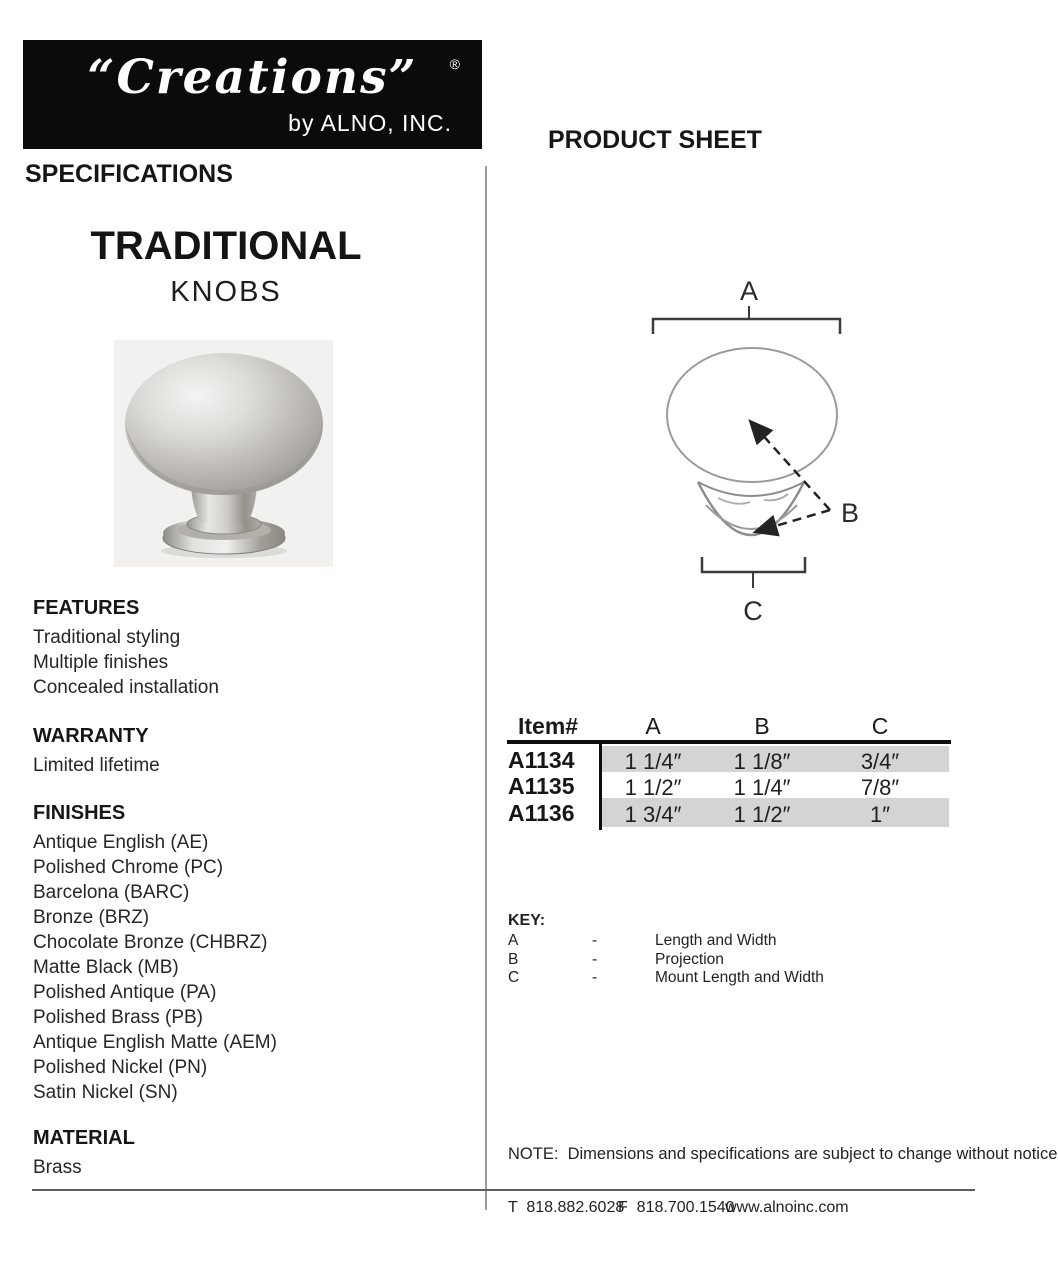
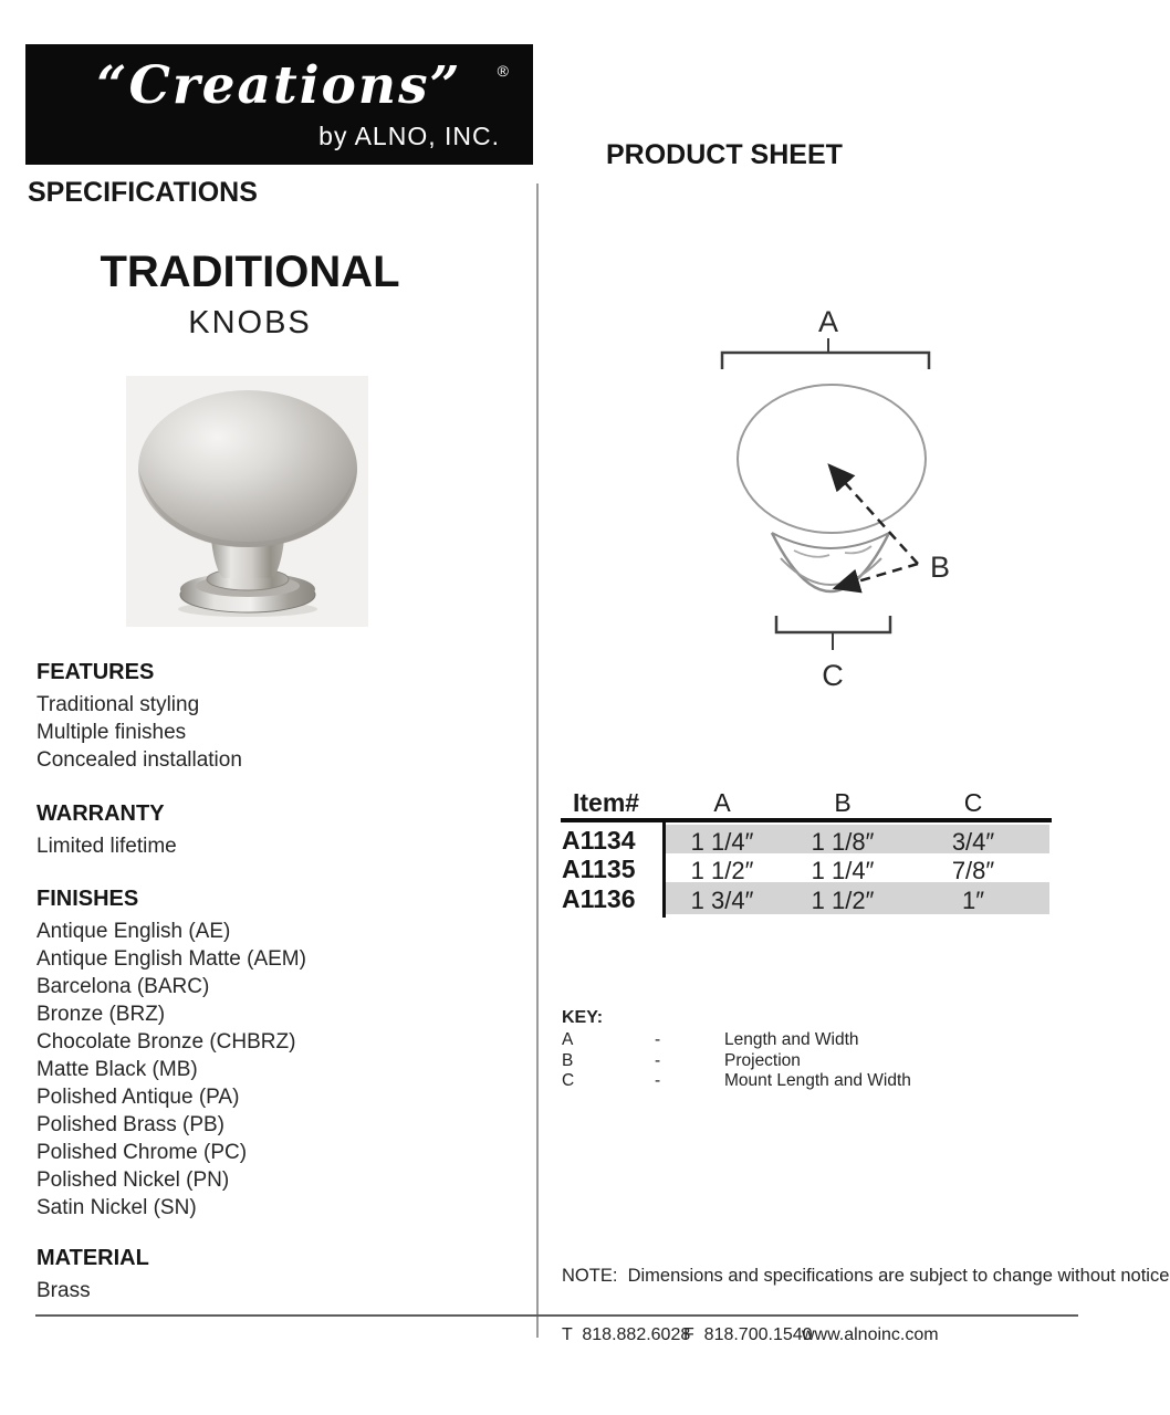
  “Creations”
  ®
  by ALNO, INC.
  SPECIFICATIONS
  PRODUCT SHEET
  TRADITIONAL
  KNOBS
  FEATURES
  Traditional styling
  Multiple finishes
  Concealed installation
  WARRANTY
  Limited lifetime
  FINISHES
  Antique English (AE)
- Polished Chrome (PC)
+ Antique English Matte (AEM)
  Barcelona (BARC)
  Bronze (BRZ)
  Chocolate Bronze (CHBRZ)
  Matte Black (MB)
  Polished Antique (PA)
  Polished Brass (PB)
- Antique English Matte (AEM)
+ Polished Chrome (PC)
  Polished Nickel (PN)
  Satin Nickel (SN)
  MATERIAL
  Brass
  A
  B
  C
  Item#
  A
  B
  C
  A1134
  1 1/4″
  1 1/8″
  3/4″
  A1135
  1 1/2″
  1 1/4″
  7/8″
  A1136
  1 3/4″
  1 1/2″
  1″
  KEY:
  A
  -
  Length and Width
  B
  -
  Projection
  C
  -
  Mount Length and Width
  NOTE: Dimensions and specifications are subject to change without notice
  T 818.882.6028
  F 818.700.1540
  www.alnoinc.com
